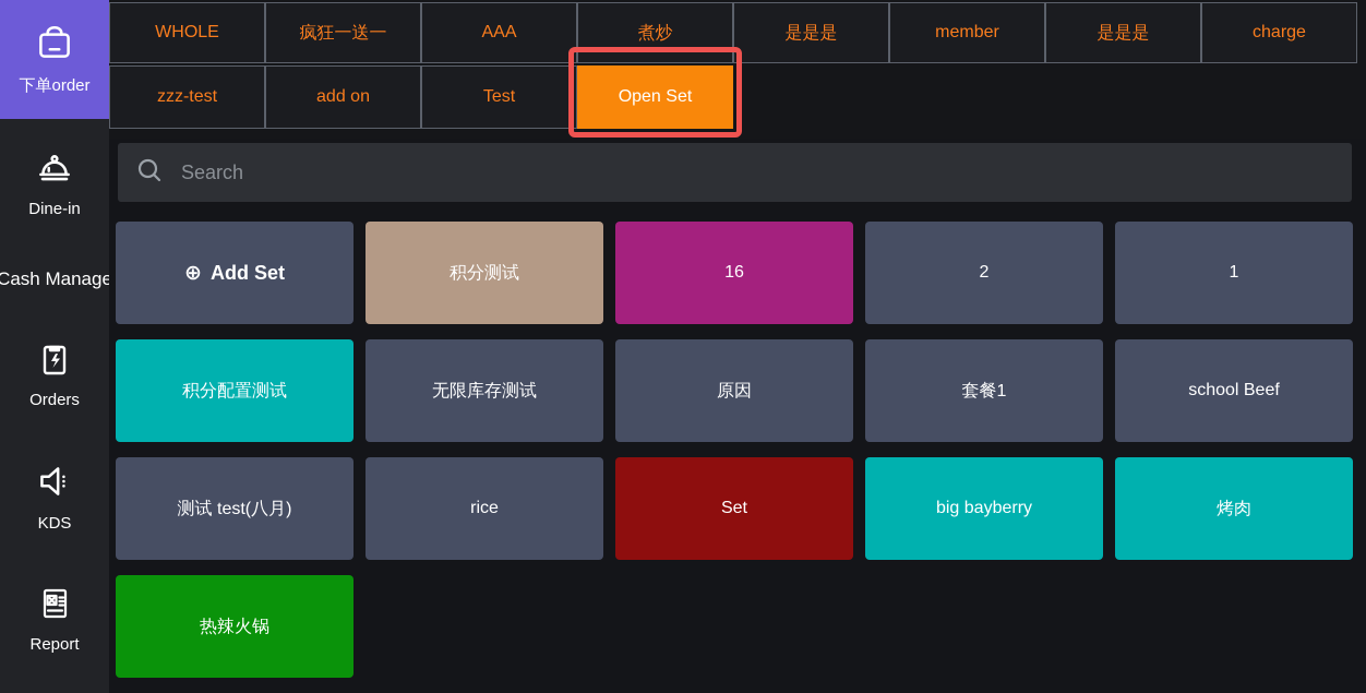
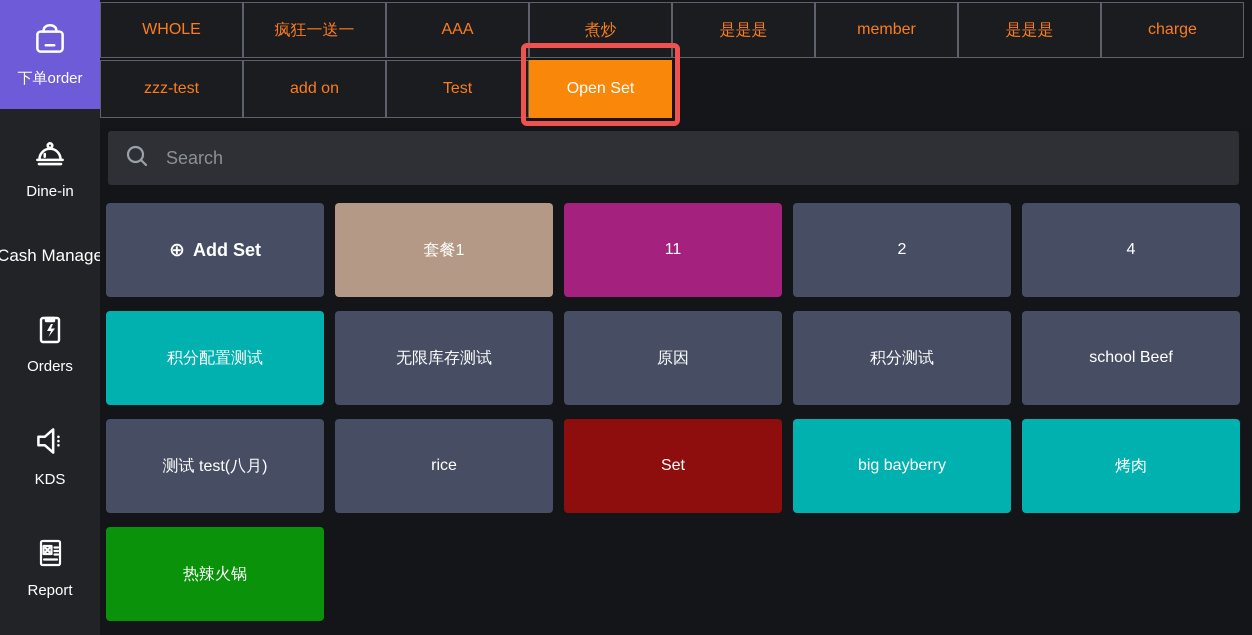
  下单order
  Dine-in
  Cash Manage
  Orders
  KDS
  Report
  WHOLE
  疯狂一送一
  AAA
  煮炒
  是是是
  member
  是是是
  charge
  zzz-test
  add on
  Test
  Open Set
  Search
  ⊕
  Add Set
- 积分测试
+ 套餐1
- 16
+ 11
  2
- 1
+ 4
  积分配置测试
  无限库存测试
  原因
- 套餐1
+ 积分测试
  school Beef
  测试 test(八月)
  rice
  Set
  big bayberry
  烤肉
  热辣火锅
